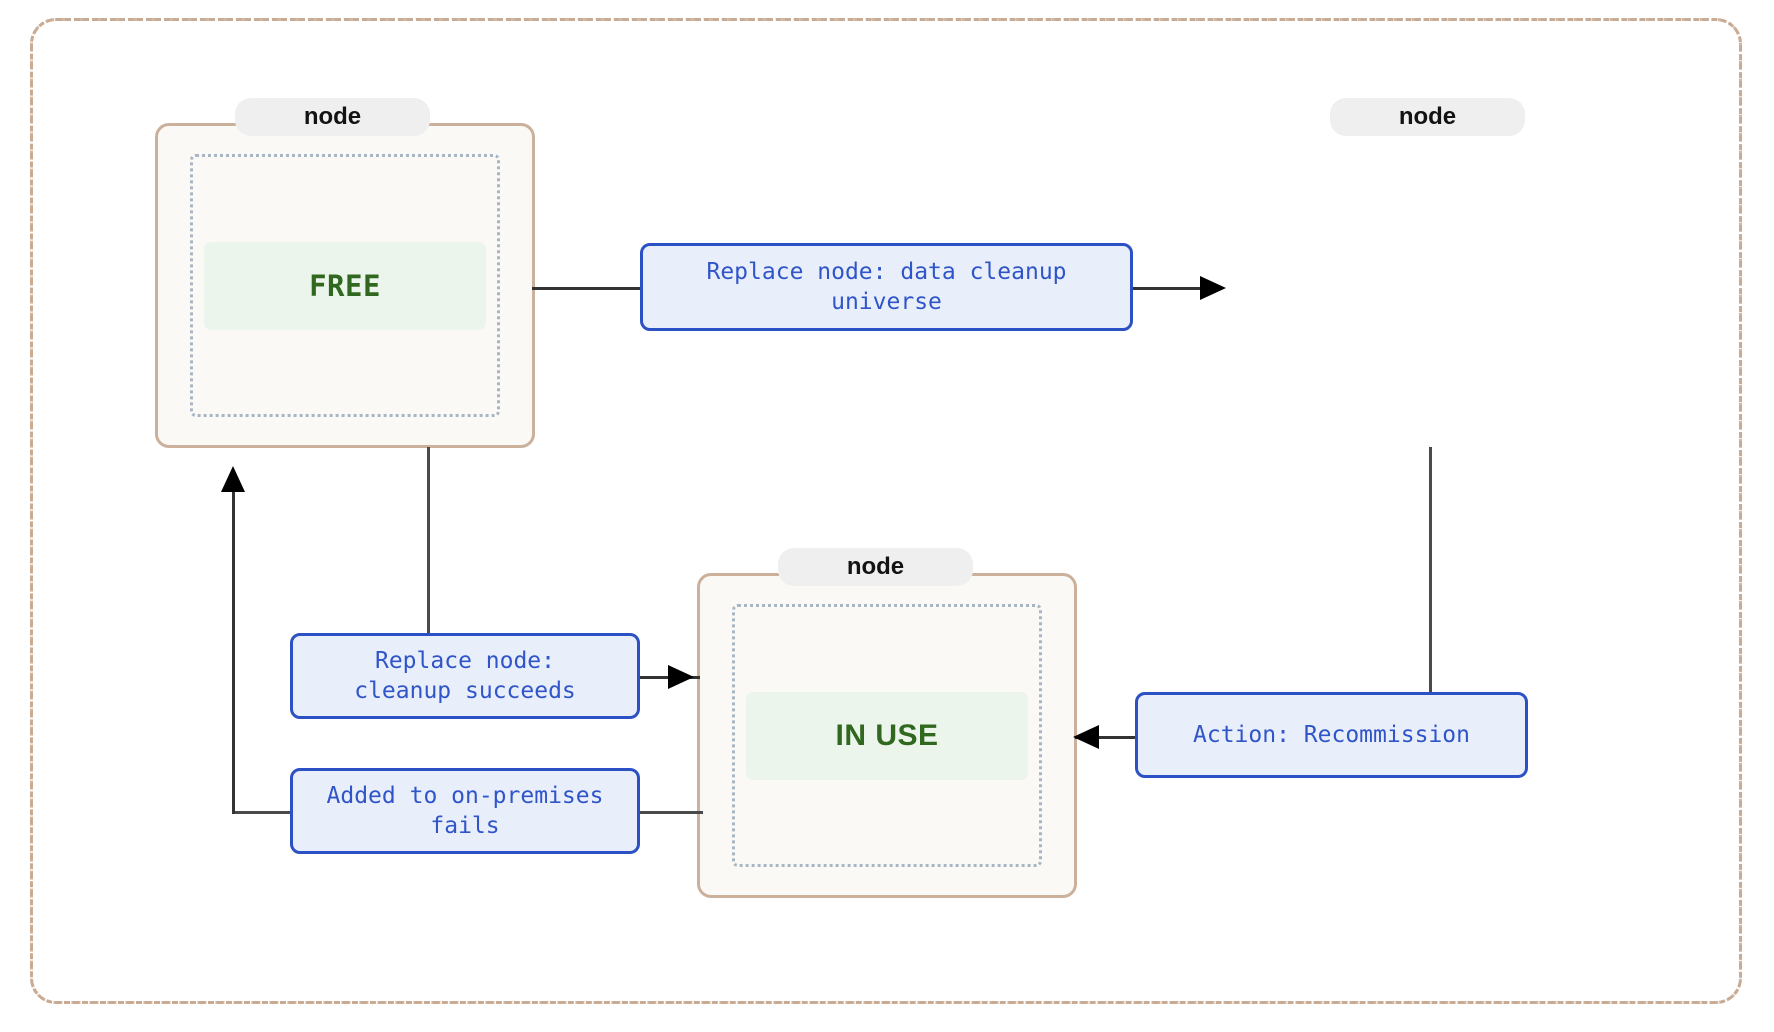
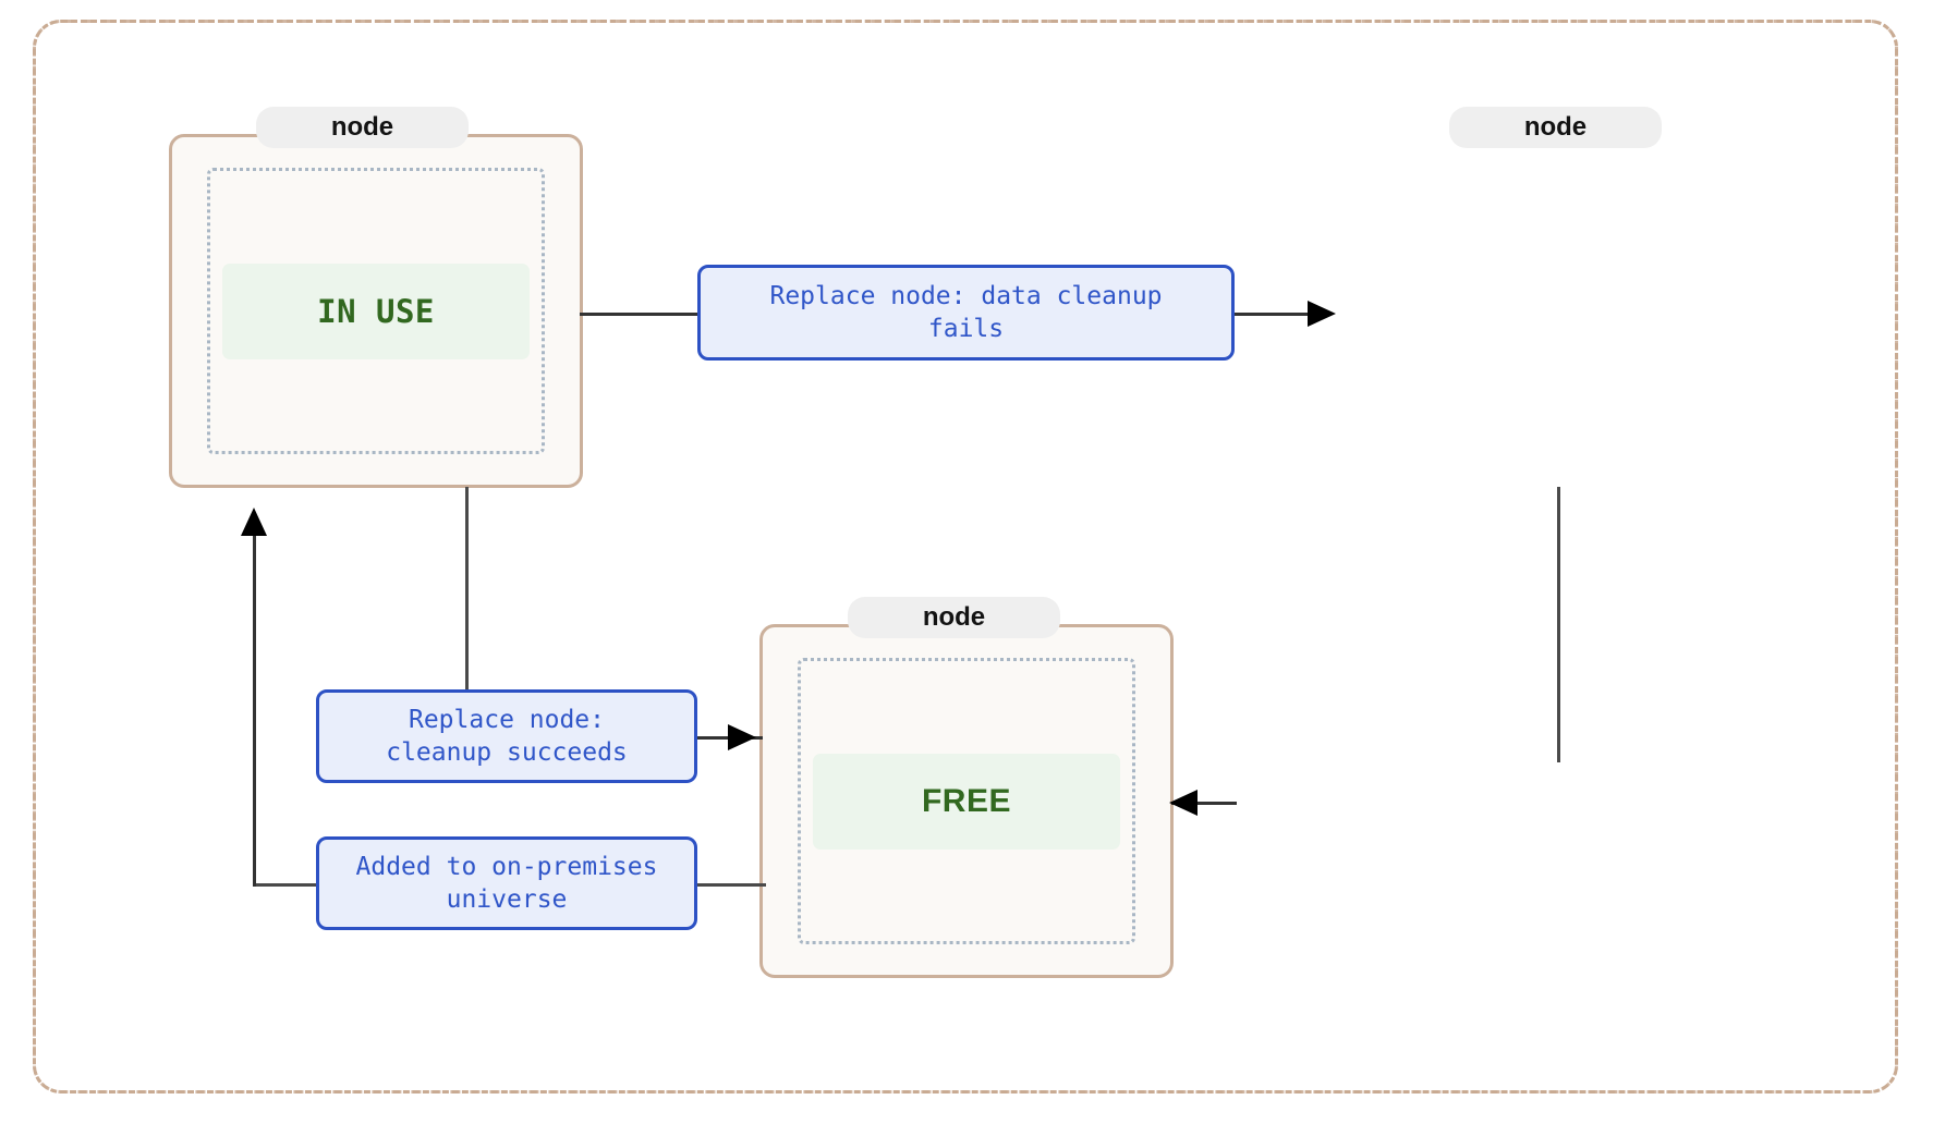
- FREE
+ IN USE
  node
  node
- IN USE
+ FREE
  node
  Replace node: data cleanup
- universe
+ fails
  Replace node:
  cleanup succeeds
  Added to on-premises
- fails
+ universe
- Action: Recommission
